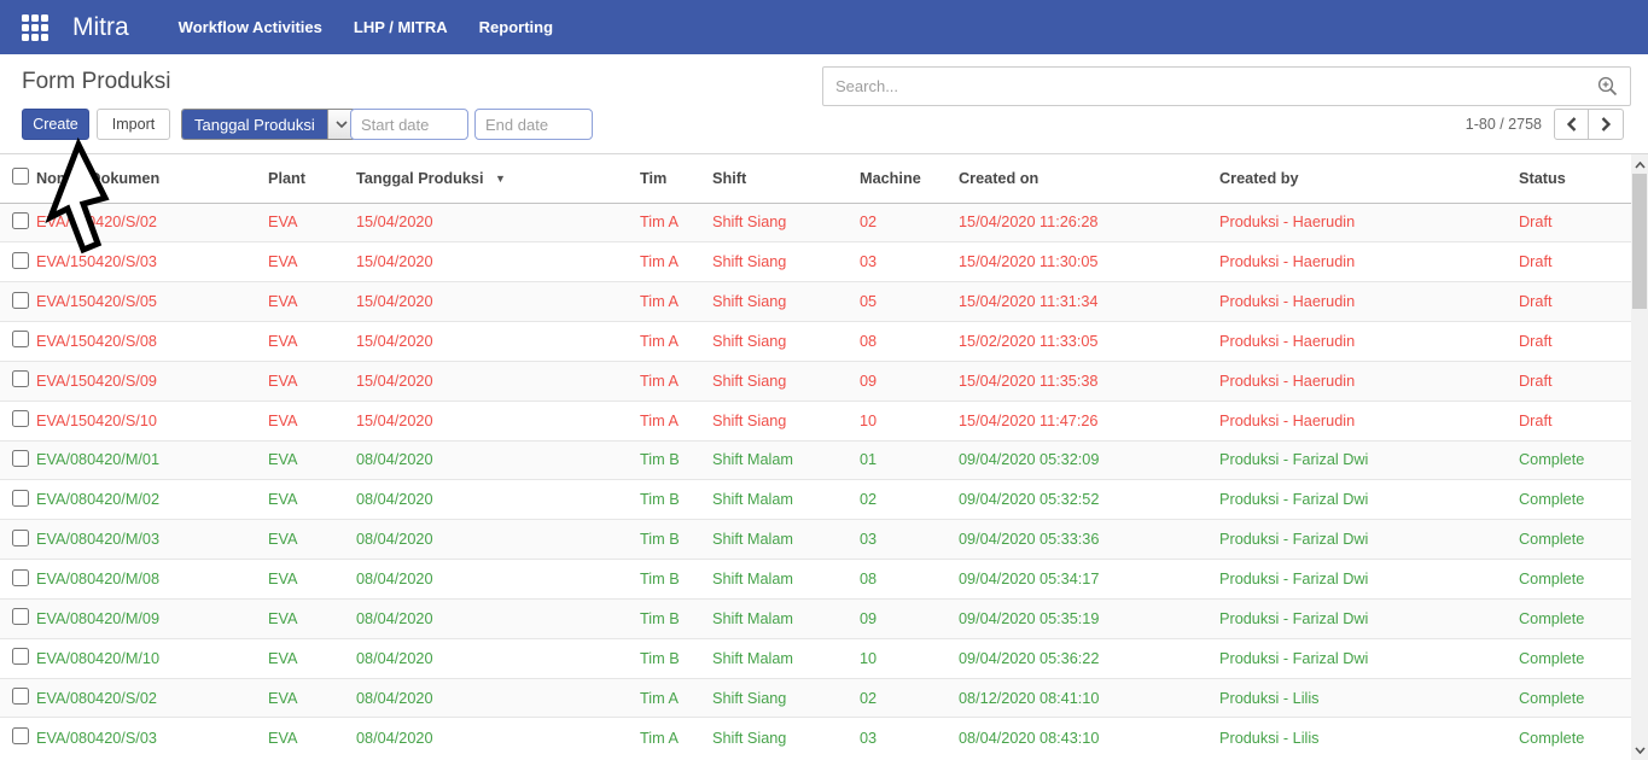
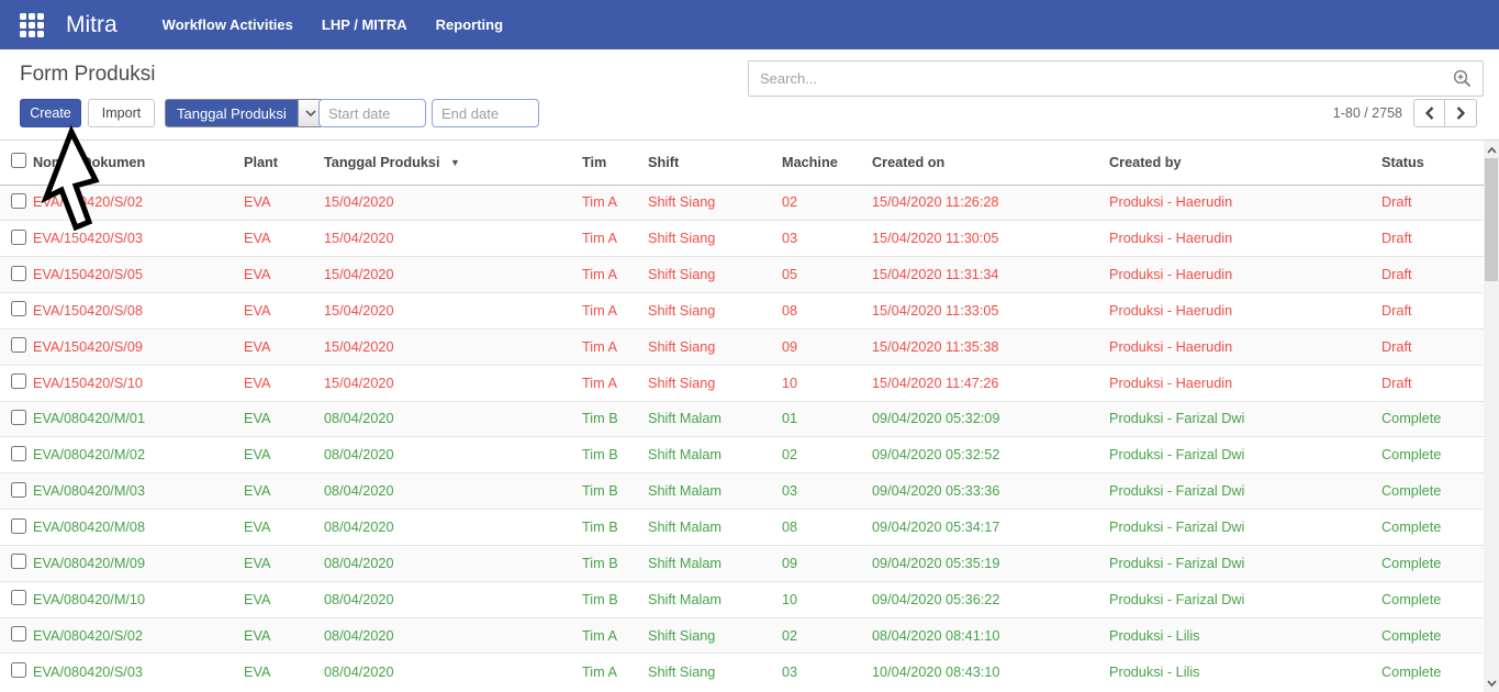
  Mitra
  Workflow Activities
  LHP / MITRA
  Reporting
  Form Produksi
  Search...
  Create
  Import
  Tanggal Produksi
  Start date
  End date
  1-80 / 2758
  	Nookumen	Plant	Tanggal Produksi ▼	Tim	Shift	Machine	Created on	Created by	Status
  	EVA/420/S/02	EVA	15/04/2020	Tim A	Shift Siang	02	15/04/2020 11:26:28	Produksi - Haerudin	Draft
  	EVA/150420/S/03	EVA	15/04/2020	Tim A	Shift Siang	03	15/04/2020 11:30:05	Produksi - Haerudin	Draft
  	EVA/150420/S/05	EVA	15/04/2020	Tim A	Shift Siang	05	15/04/2020 11:31:34	Produksi - Haerudin	Draft
- 	EVA/150420/S/08	EVA	15/04/2020	Tim A	Shift Siang	08	15/02/2020 11:33:05	Produksi - Haerudin	Draft
+ 	EVA/150420/S/08	EVA	15/04/2020	Tim A	Shift Siang	08	15/04/2020 11:33:05	Produksi - Haerudin	Draft
  	EVA/150420/S/09	EVA	15/04/2020	Tim A	Shift Siang	09	15/04/2020 11:35:38	Produksi - Haerudin	Draft
  	EVA/150420/S/10	EVA	15/04/2020	Tim A	Shift Siang	10	15/04/2020 11:47:26	Produksi - Haerudin	Draft
  	EVA/080420/M/01	EVA	08/04/2020	Tim B	Shift Malam	01	09/04/2020 05:32:09	Produksi - Farizal Dwi	Complete
  	EVA/080420/M/02	EVA	08/04/2020	Tim B	Shift Malam	02	09/04/2020 05:32:52	Produksi - Farizal Dwi	Complete
  	EVA/080420/M/03	EVA	08/04/2020	Tim B	Shift Malam	03	09/04/2020 05:33:36	Produksi - Farizal Dwi	Complete
  	EVA/080420/M/08	EVA	08/04/2020	Tim B	Shift Malam	08	09/04/2020 05:34:17	Produksi - Farizal Dwi	Complete
  	EVA/080420/M/09	EVA	08/04/2020	Tim B	Shift Malam	09	09/04/2020 05:35:19	Produksi - Farizal Dwi	Complete
  	EVA/080420/M/10	EVA	08/04/2020	Tim B	Shift Malam	10	09/04/2020 05:36:22	Produksi - Farizal Dwi	Complete
- 	EVA/080420/S/02	EVA	08/04/2020	Tim A	Shift Siang	02	08/12/2020 08:41:10	Produksi - Lilis	Complete
+ 	EVA/080420/S/02	EVA	08/04/2020	Tim A	Shift Siang	02	08/04/2020 08:41:10	Produksi - Lilis	Complete
- 	EVA/080420/S/03	EVA	08/04/2020	Tim A	Shift Siang	03	08/04/2020 08:43:10	Produksi - Lilis	Complete
+ 	EVA/080420/S/03	EVA	08/04/2020	Tim A	Shift Siang	03	10/04/2020 08:43:10	Produksi - Lilis	Complete
